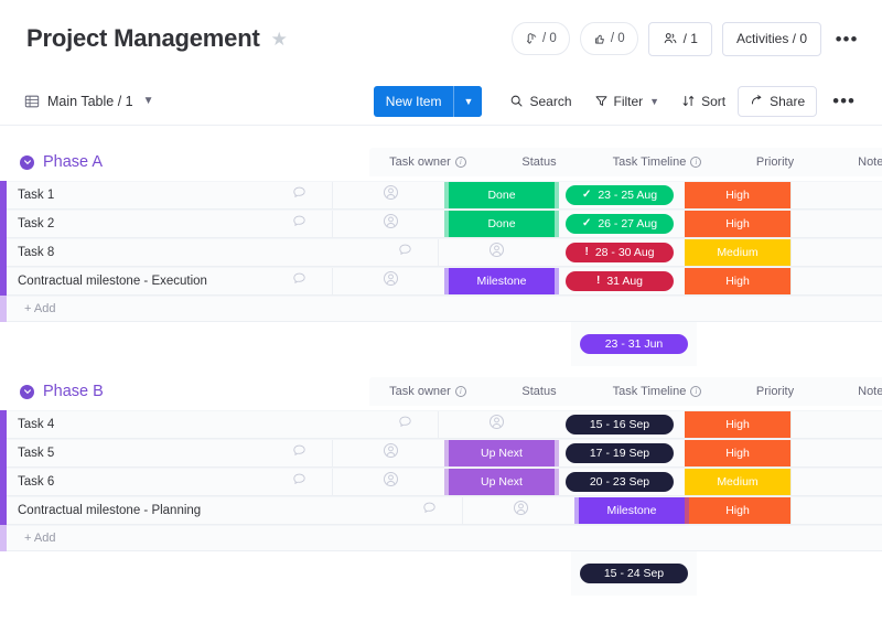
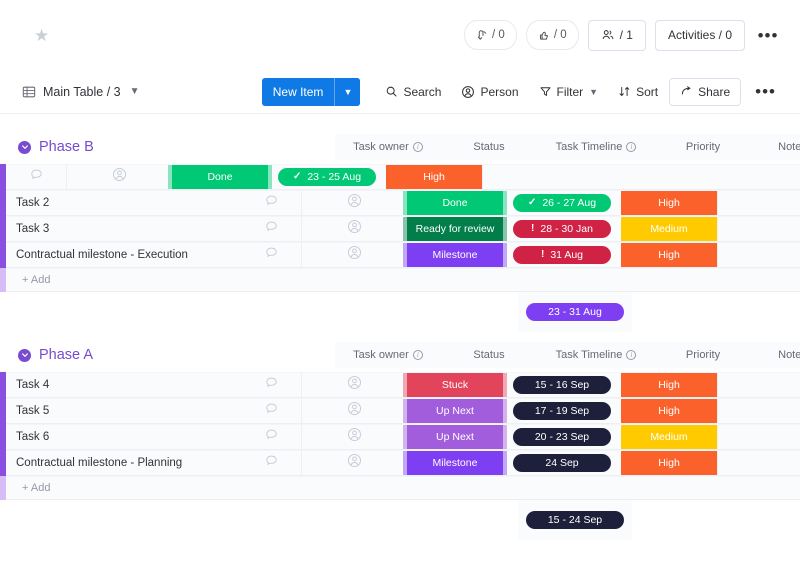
- Project Management
  ★
  / 0
  / 0
  / 1
  Activities / 0
  •••
- Main Table / 1
+ Main Table / 3
  ▼
  New Item
  ▼
  Search
+ Person
  Filter
  ▼
  Sort
  Share
  •••
  Task owner
  i
  Status
  Task Timeline
  i
  Priority
  Note
- Phase A
+ Phase B
- Task 1
  Done
  ✓
  23 - 25 Aug
  High
  Task 2
  Done
  ✓
  26 - 27 Aug
  High
- Task 8
+ Task 3
+ Ready for review
  !
- 28 - 30 Aug
+ 28 - 30 Jan
  Medium
  Contractual milestone - Execution
  Milestone
  !
  31 Aug
  High
  + Add
- 23 - 31 Jun
+ 23 - 31 Aug
  Task owner
  i
  Status
  Task Timeline
  i
  Priority
  Note
- Phase B
+ Phase A
  Task 4
+ Stuck
  15 - 16 Sep
  High
  Task 5
  Up Next
  17 - 19 Sep
  High
  Task 6
  Up Next
  20 - 23 Sep
  Medium
  Contractual milestone - Planning
  Milestone
+ 24 Sep
  High
  + Add
  15 - 24 Sep
